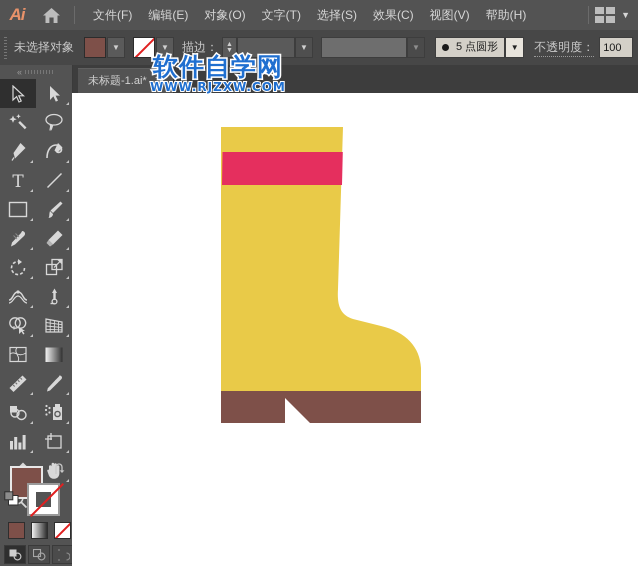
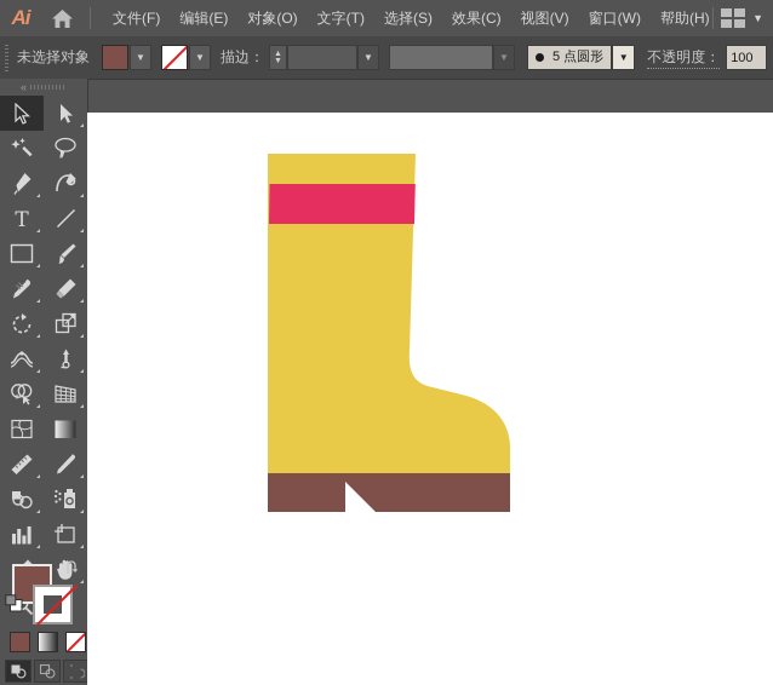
  Ai
  文件(F)
  编辑(E)
  对象(O)
  文字(T)
  选择(S)
  效果(C)
  视图(V)
+ 窗口(W)
  帮助(H)
  ▼
  未选择对象
  ▼
  ▼
  描边：
  ▼
  ▼
  5 点圆形
  ▼
  不透明度：
  100
- 未标题-1.ai*
- ✕
  «
  T
- 软件自学网
- WWW.RJZXW.COM
